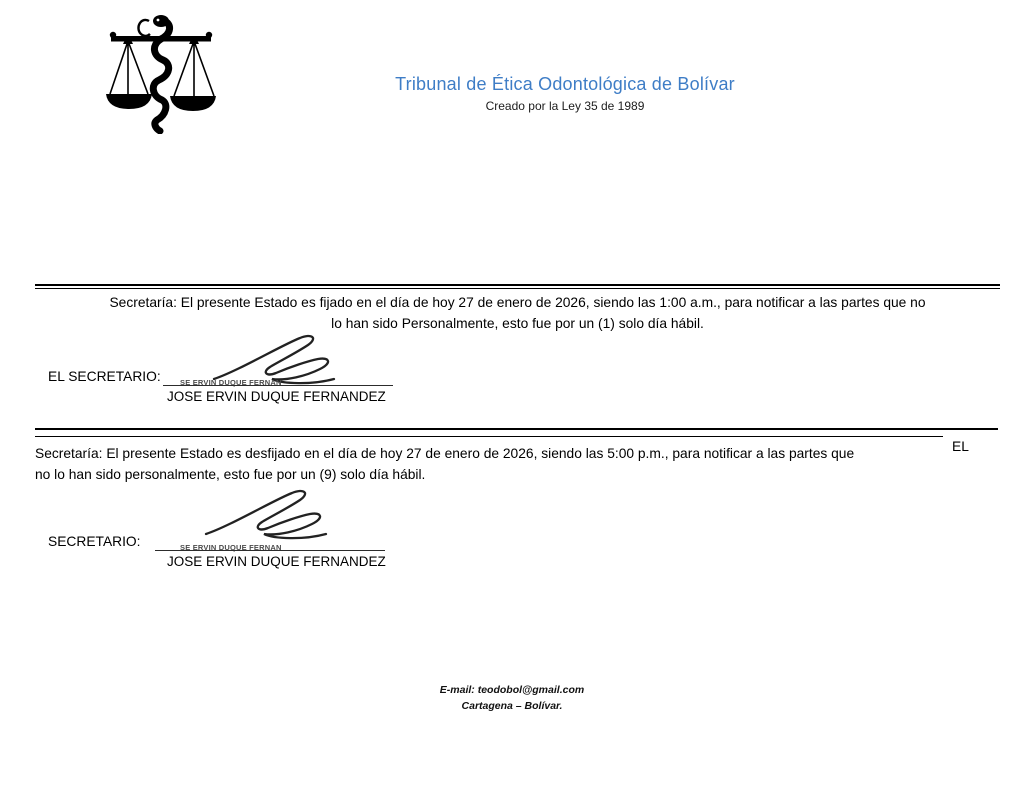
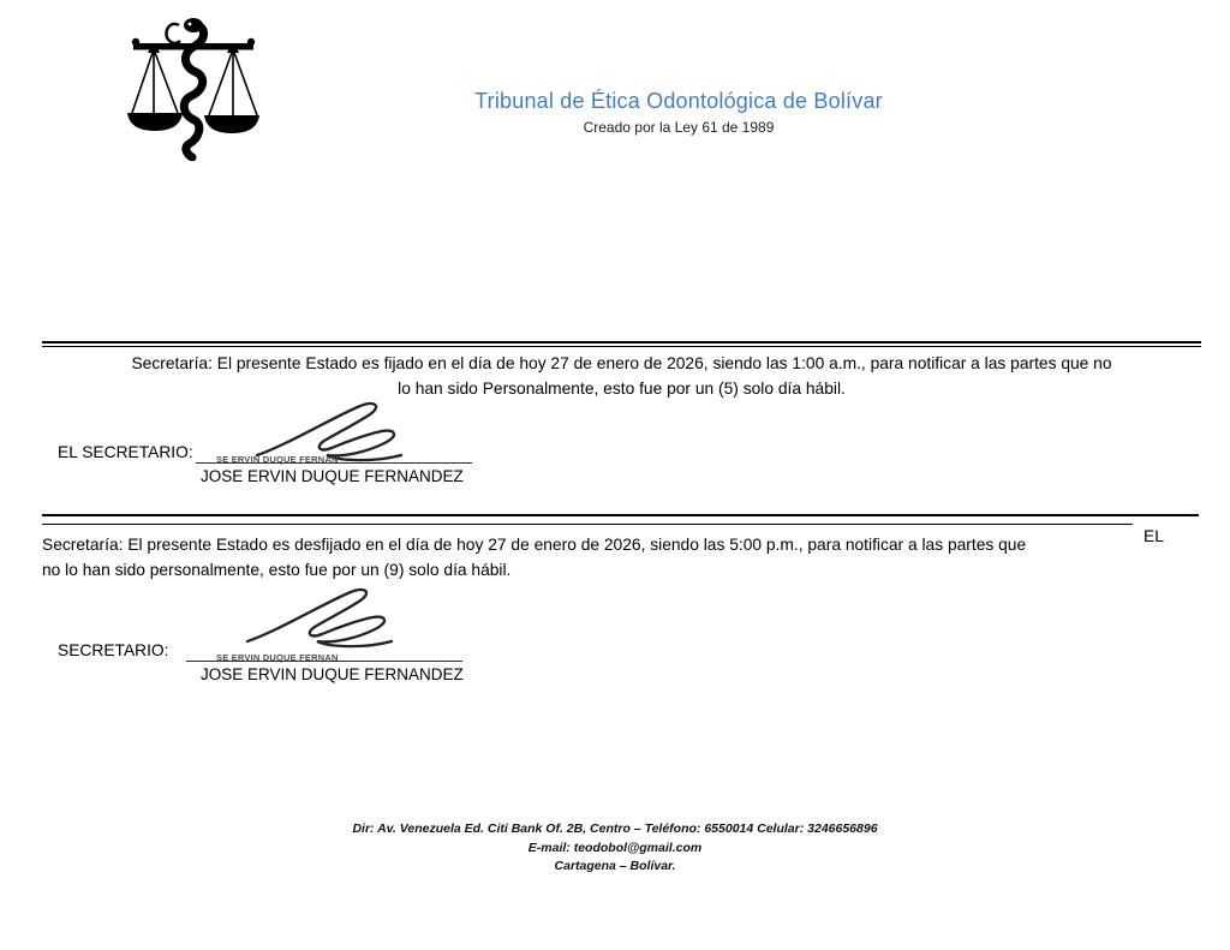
  Tribunal de Ética Odontológica de Bolívar
- Creado por la Ley 35 de 1989
+ Creado por la Ley 61 de 1989
  Secretaría: El presente Estado es fijado en el día de hoy 27 de enero de 2026, siendo las 1:00 a.m., para notificar a las partes que no
- lo han sido Personalmente, esto fue por un (1) solo día hábil.
+ lo han sido Personalmente, esto fue por un (5) solo día hábil.
  SE ERVIN DUQUE FERNAN
  EL SECRETARIO:
  JOSE ERVIN DUQUE FERNANDEZ
  EL
  Secretaría: El presente Estado es desfijado en el día de hoy 27 de enero de 2026, siendo las 5:00 p.m., para notificar a las partes que
  no lo han sido personalmente, esto fue por un (9) solo día hábil.
  SE ERVIN DUQUE FERNAN
  SECRETARIO:
  JOSE ERVIN DUQUE FERNANDEZ
+ Dir: Av. Venezuela Ed. Citi Bank Of. 2B, Centro – Teléfono: 6550014 Celular: 3246656896
  E-mail: teodobol@gmail.com
  Cartagena – Bolívar.
